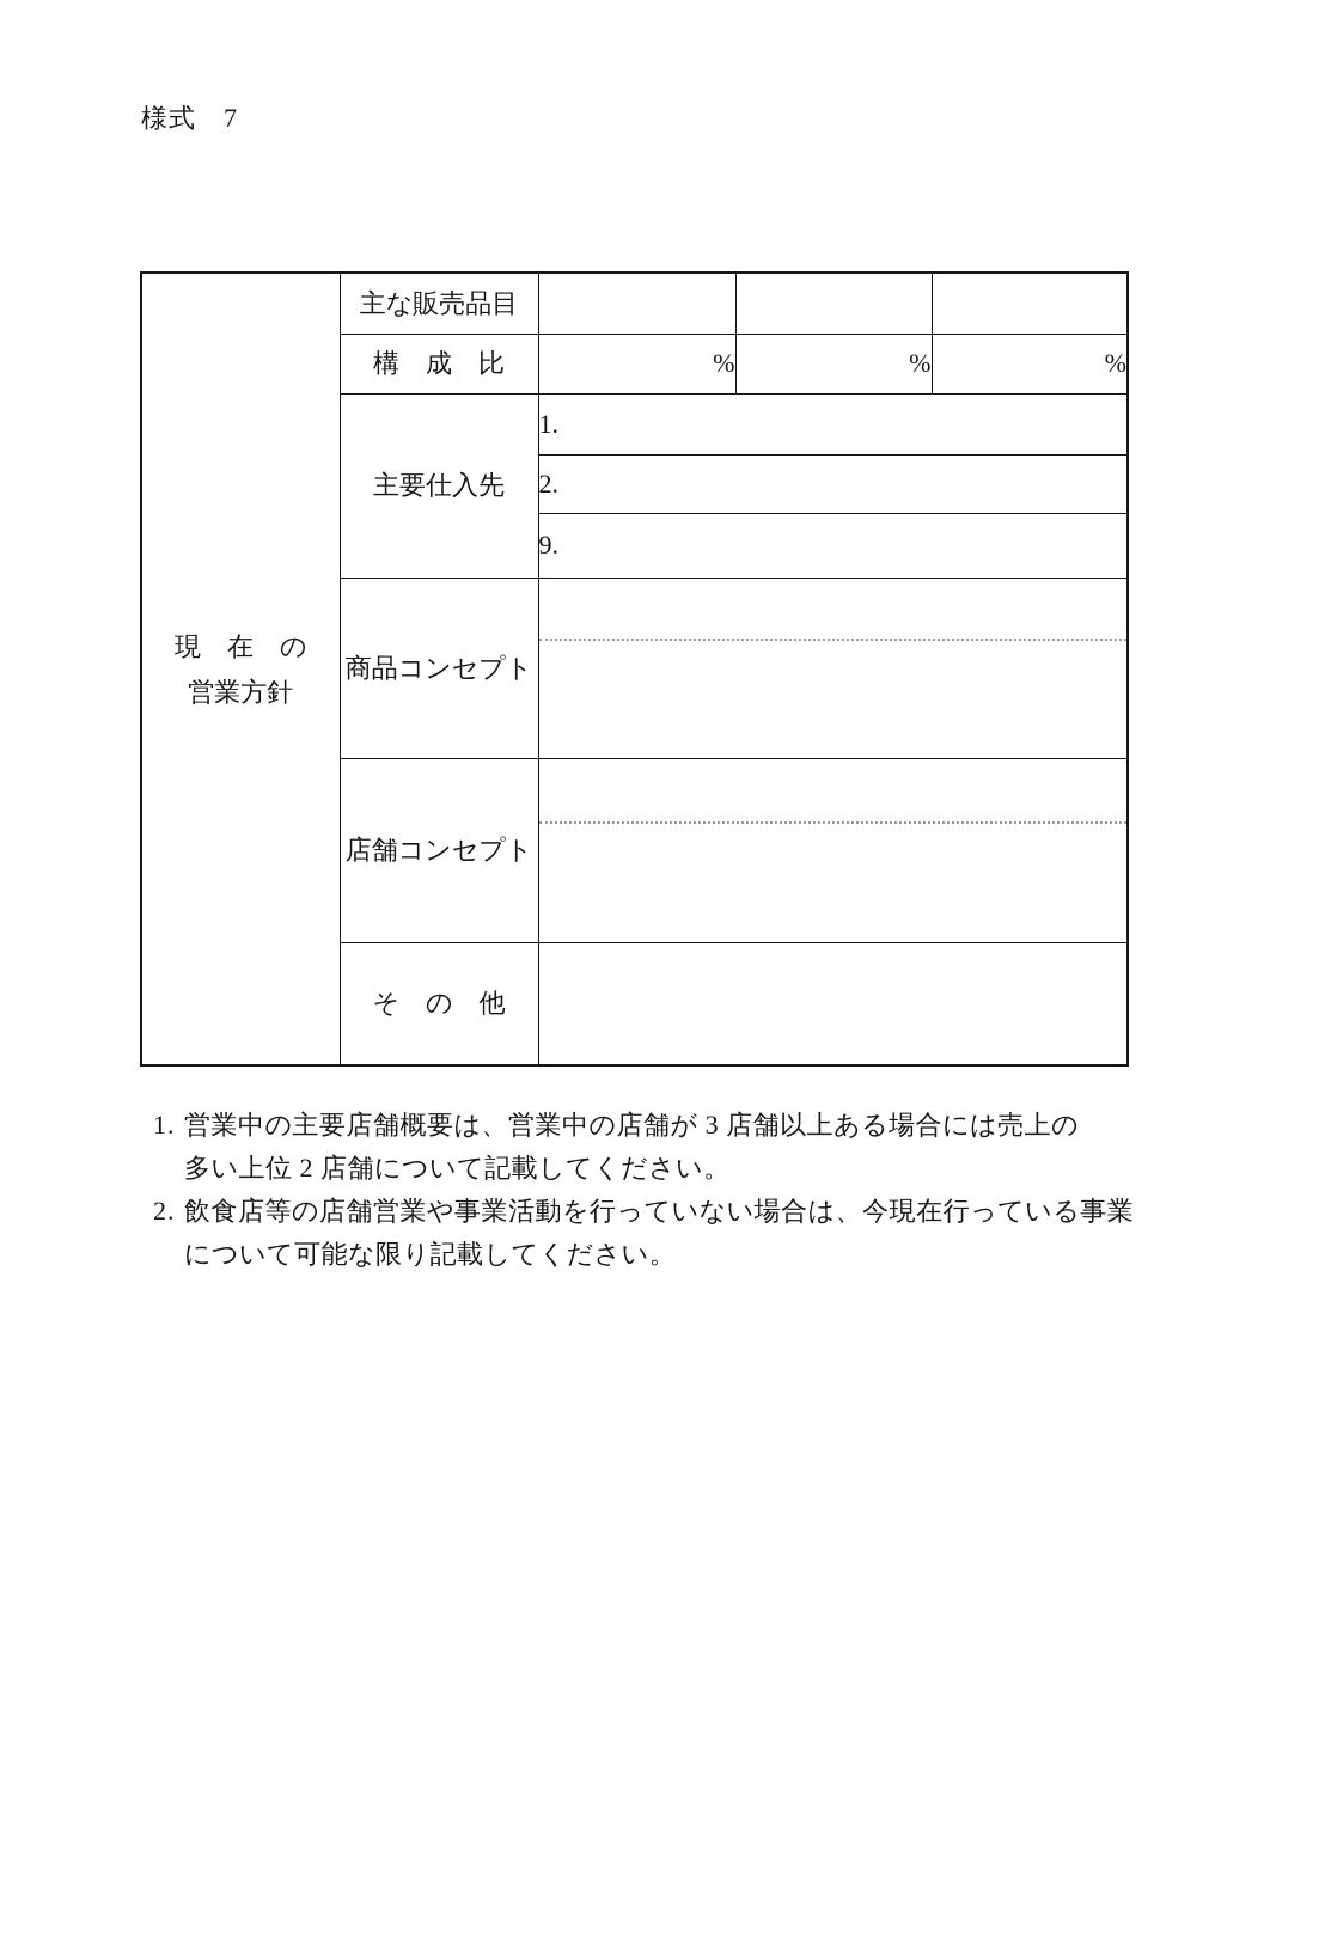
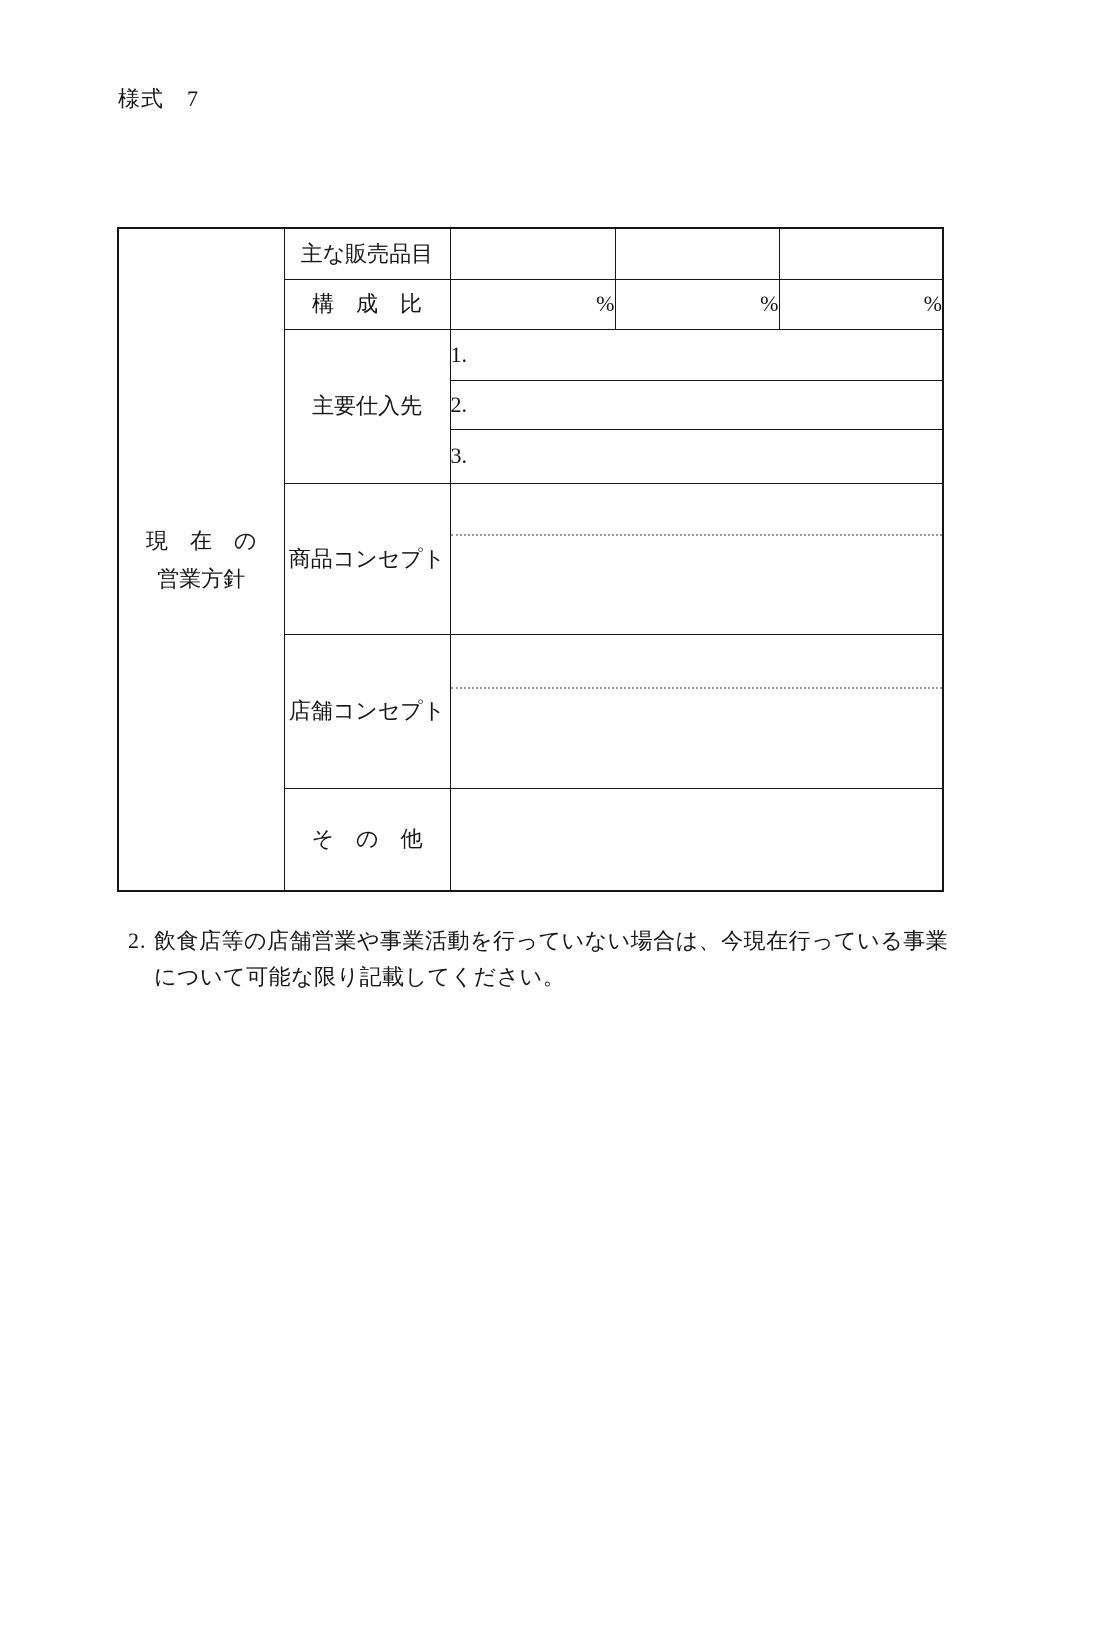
  様式 7
  現 在 の 営業方針	主な販売品目
  構 成 比	%	%	%
  主要仕入先	1.
  2.
- 9.
+ 3.
  商品コンセプト
  店舗コンセプト
  そ の 他
- 1.
- 営業中の主要店舗概要は、営業中の店舗が 3 店舗以上ある場合には売上の
- 多い上位 2 店舗について記載してください。
  2.
  飲食店等の店舗営業や事業活動を行っていない場合は、今現在行っている事業
  について可能な限り記載してください。
